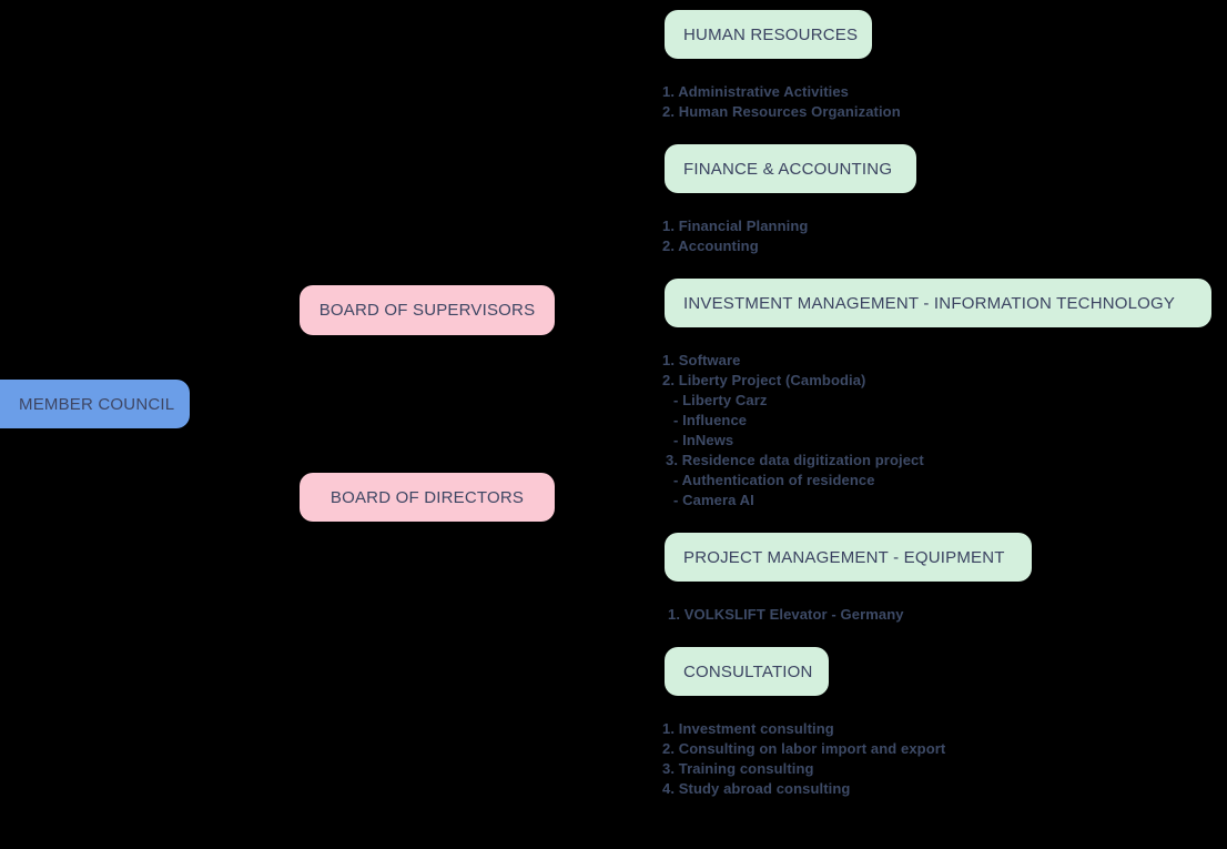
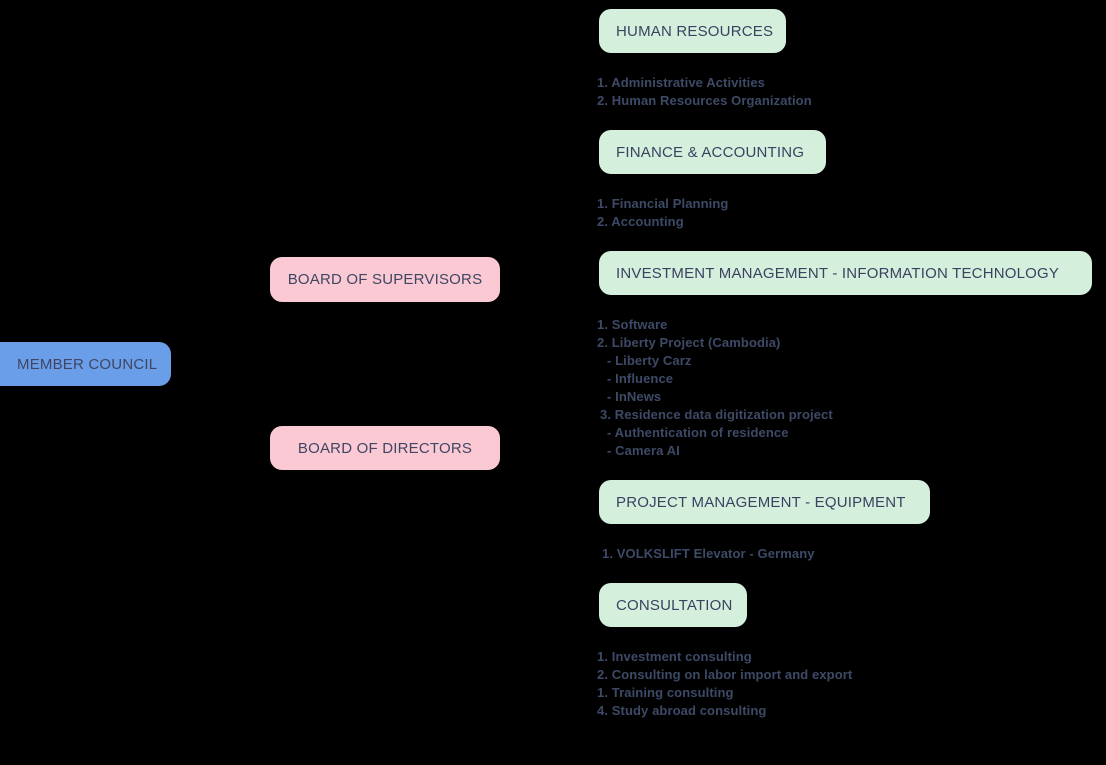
  MEMBER COUNCIL
  BOARD OF SUPERVISORS
  BOARD OF DIRECTORS
  HUMAN RESOURCES
  1. Administrative Activities
  2. Human Resources Organization
  FINANCE & ACCOUNTING
  1. Financial Planning
  2. Accounting
  INVESTMENT MANAGEMENT - INFORMATION TECHNOLOGY
  1. Software
  2. Liberty Project (Cambodia)
  - Liberty Carz
  - Influence
  - InNews
  3. Residence data digitization project
  - Authentication of residence
  - Camera AI
  PROJECT MANAGEMENT - EQUIPMENT
  1. VOLKSLIFT Elevator - Germany
  CONSULTATION
  1. Investment consulting
  2. Consulting on labor import and export
- 3. Training consulting
+ 1. Training consulting
  4. Study abroad consulting
